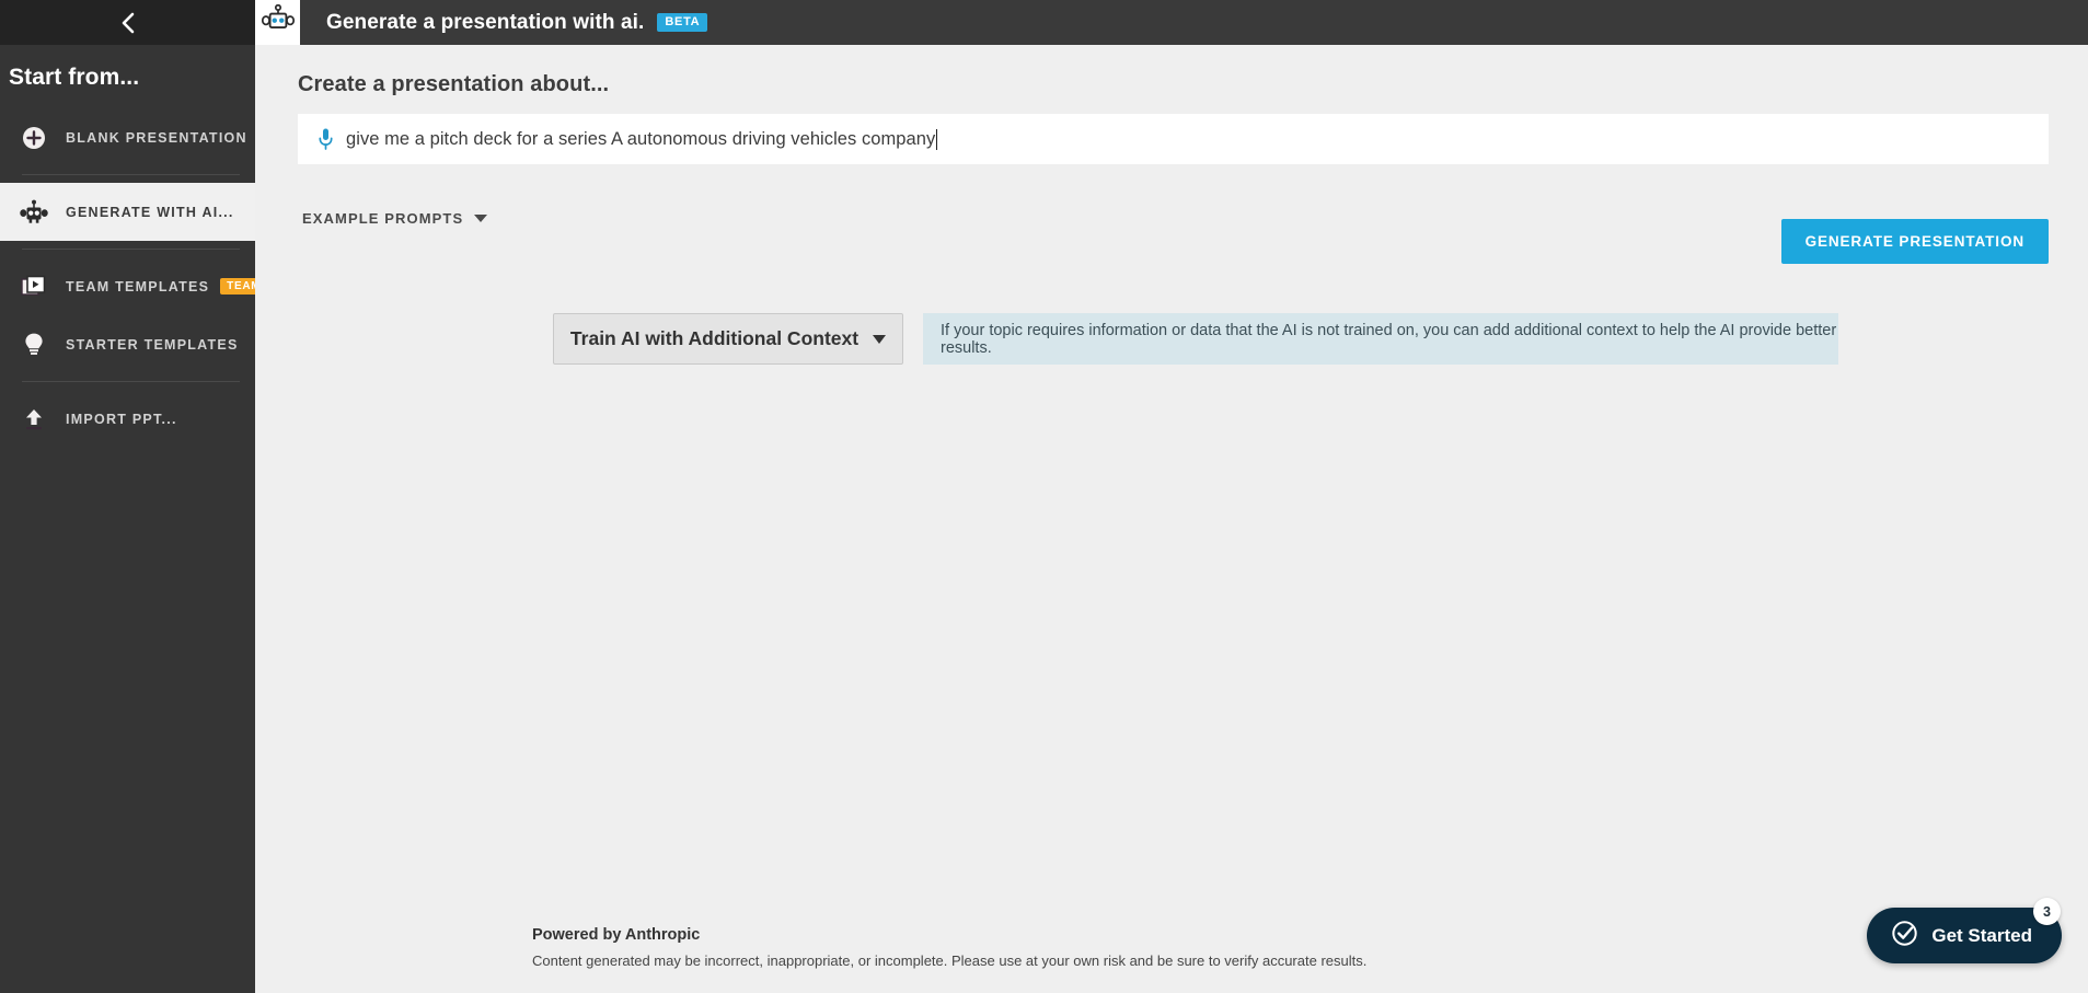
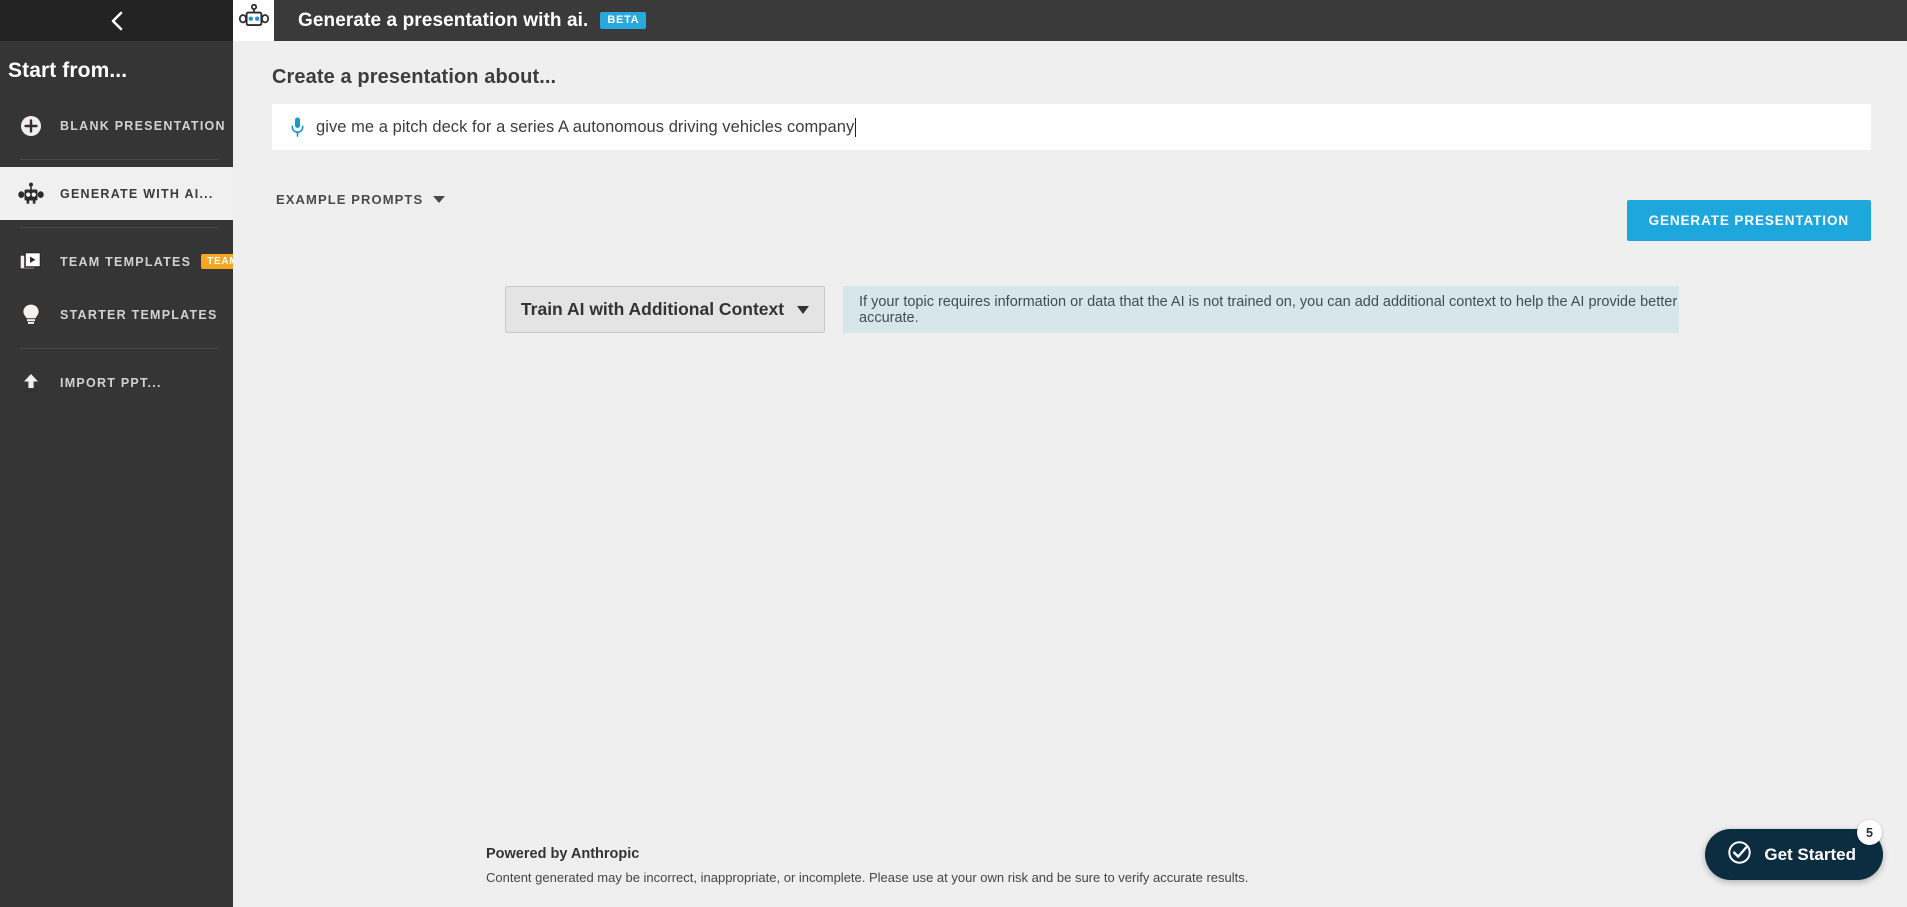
  Start from...
  BLANK PRESENTATION
  GENERATE WITH AI...
  TEAM TEMPLATES
  TEA
  STARTER TEMPLATES
  IMPORT PPT...
  Generate a presentation with ai.
  BETA
  Create a presentation about...
  give me a pitch deck for a series A autonomous driving vehicles company
  EXAMPLE PROMPTS
  GENERATE PRESENTATION
  Train AI with Additional Context
- If your topic requires information or data that the AI is not trained on, you can add additional context to help the AI provide better results.
+ If your topic requires information or data that the AI is not trained on, you can add additional context to help the AI provide better accurate.
  Powered by Anthropic
  Content generated may be incorrect, inappropriate, or incomplete. Please use at your own risk and be sure to verify accurate results.
  Get Started
- 3
+ 5
